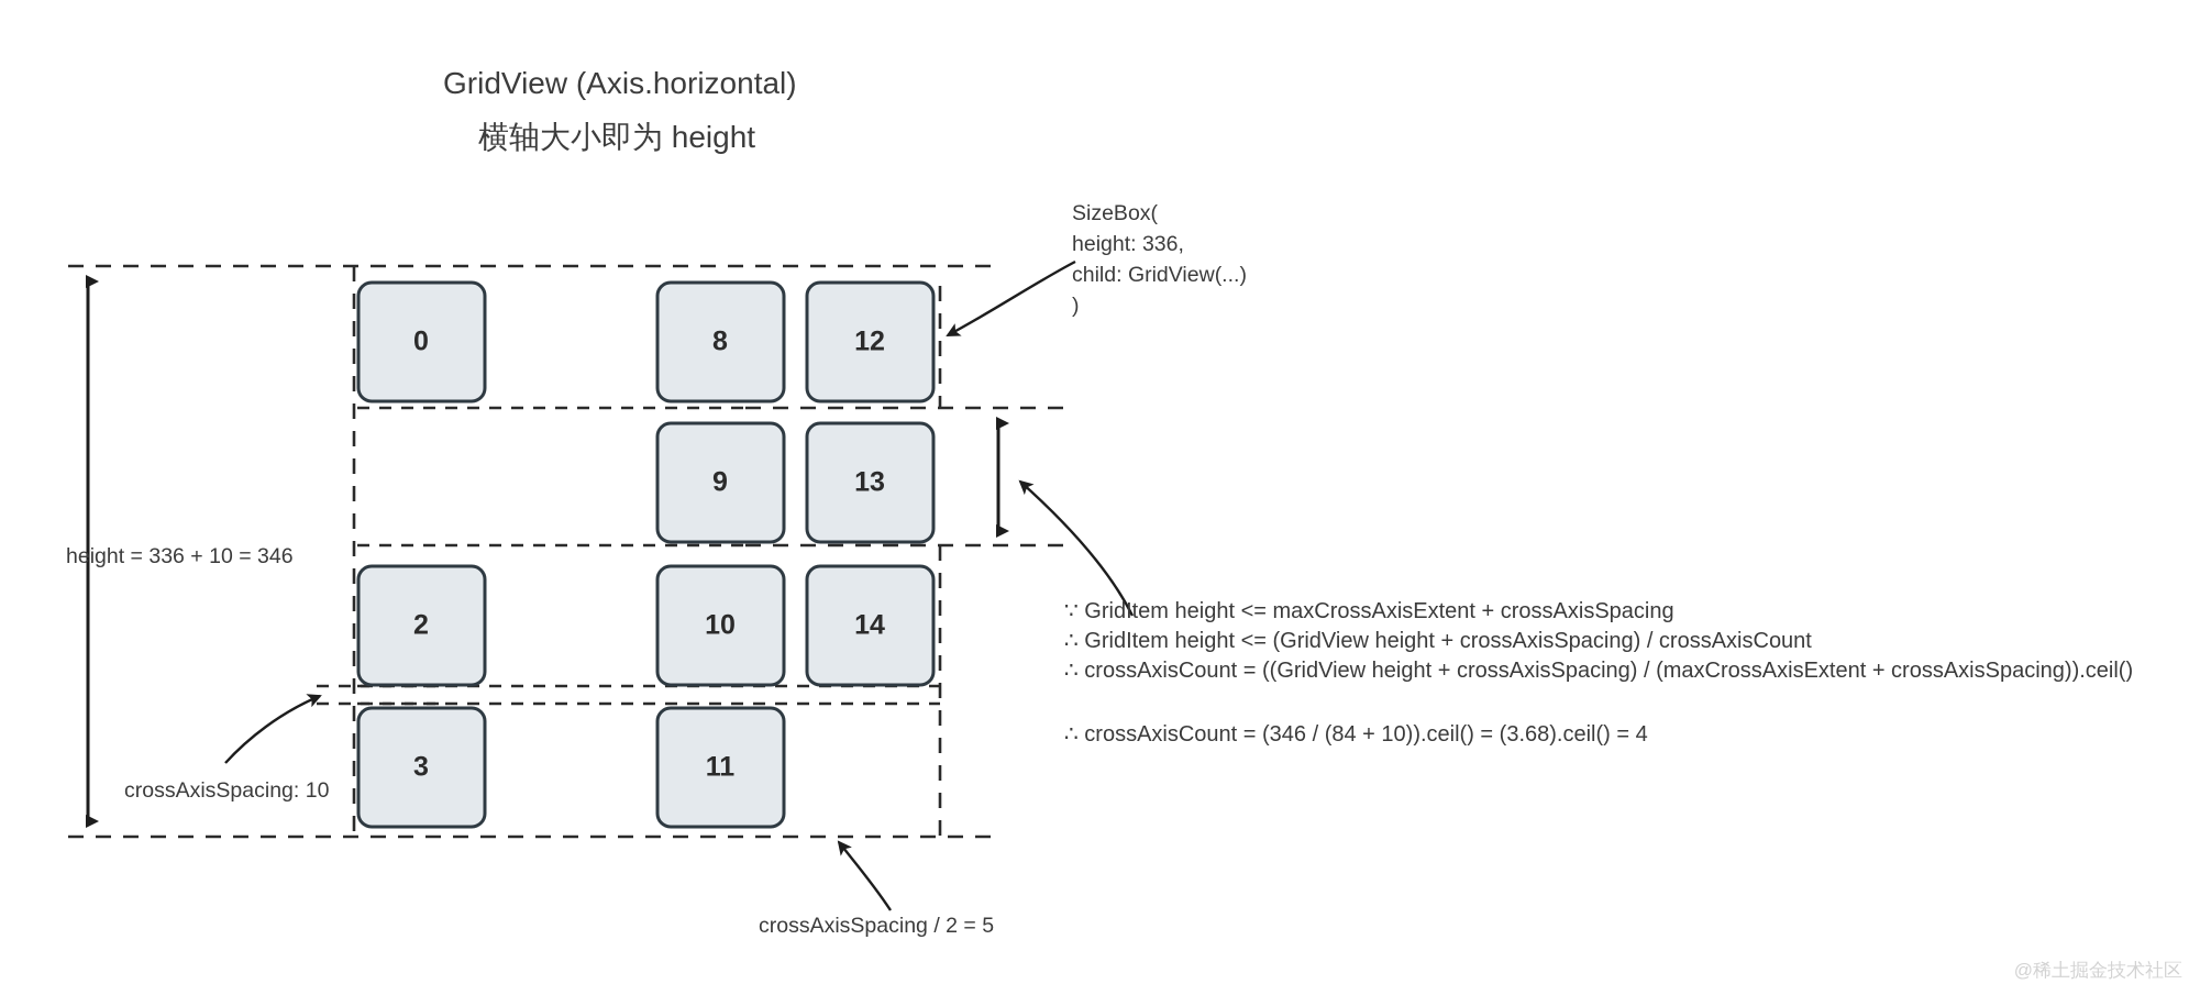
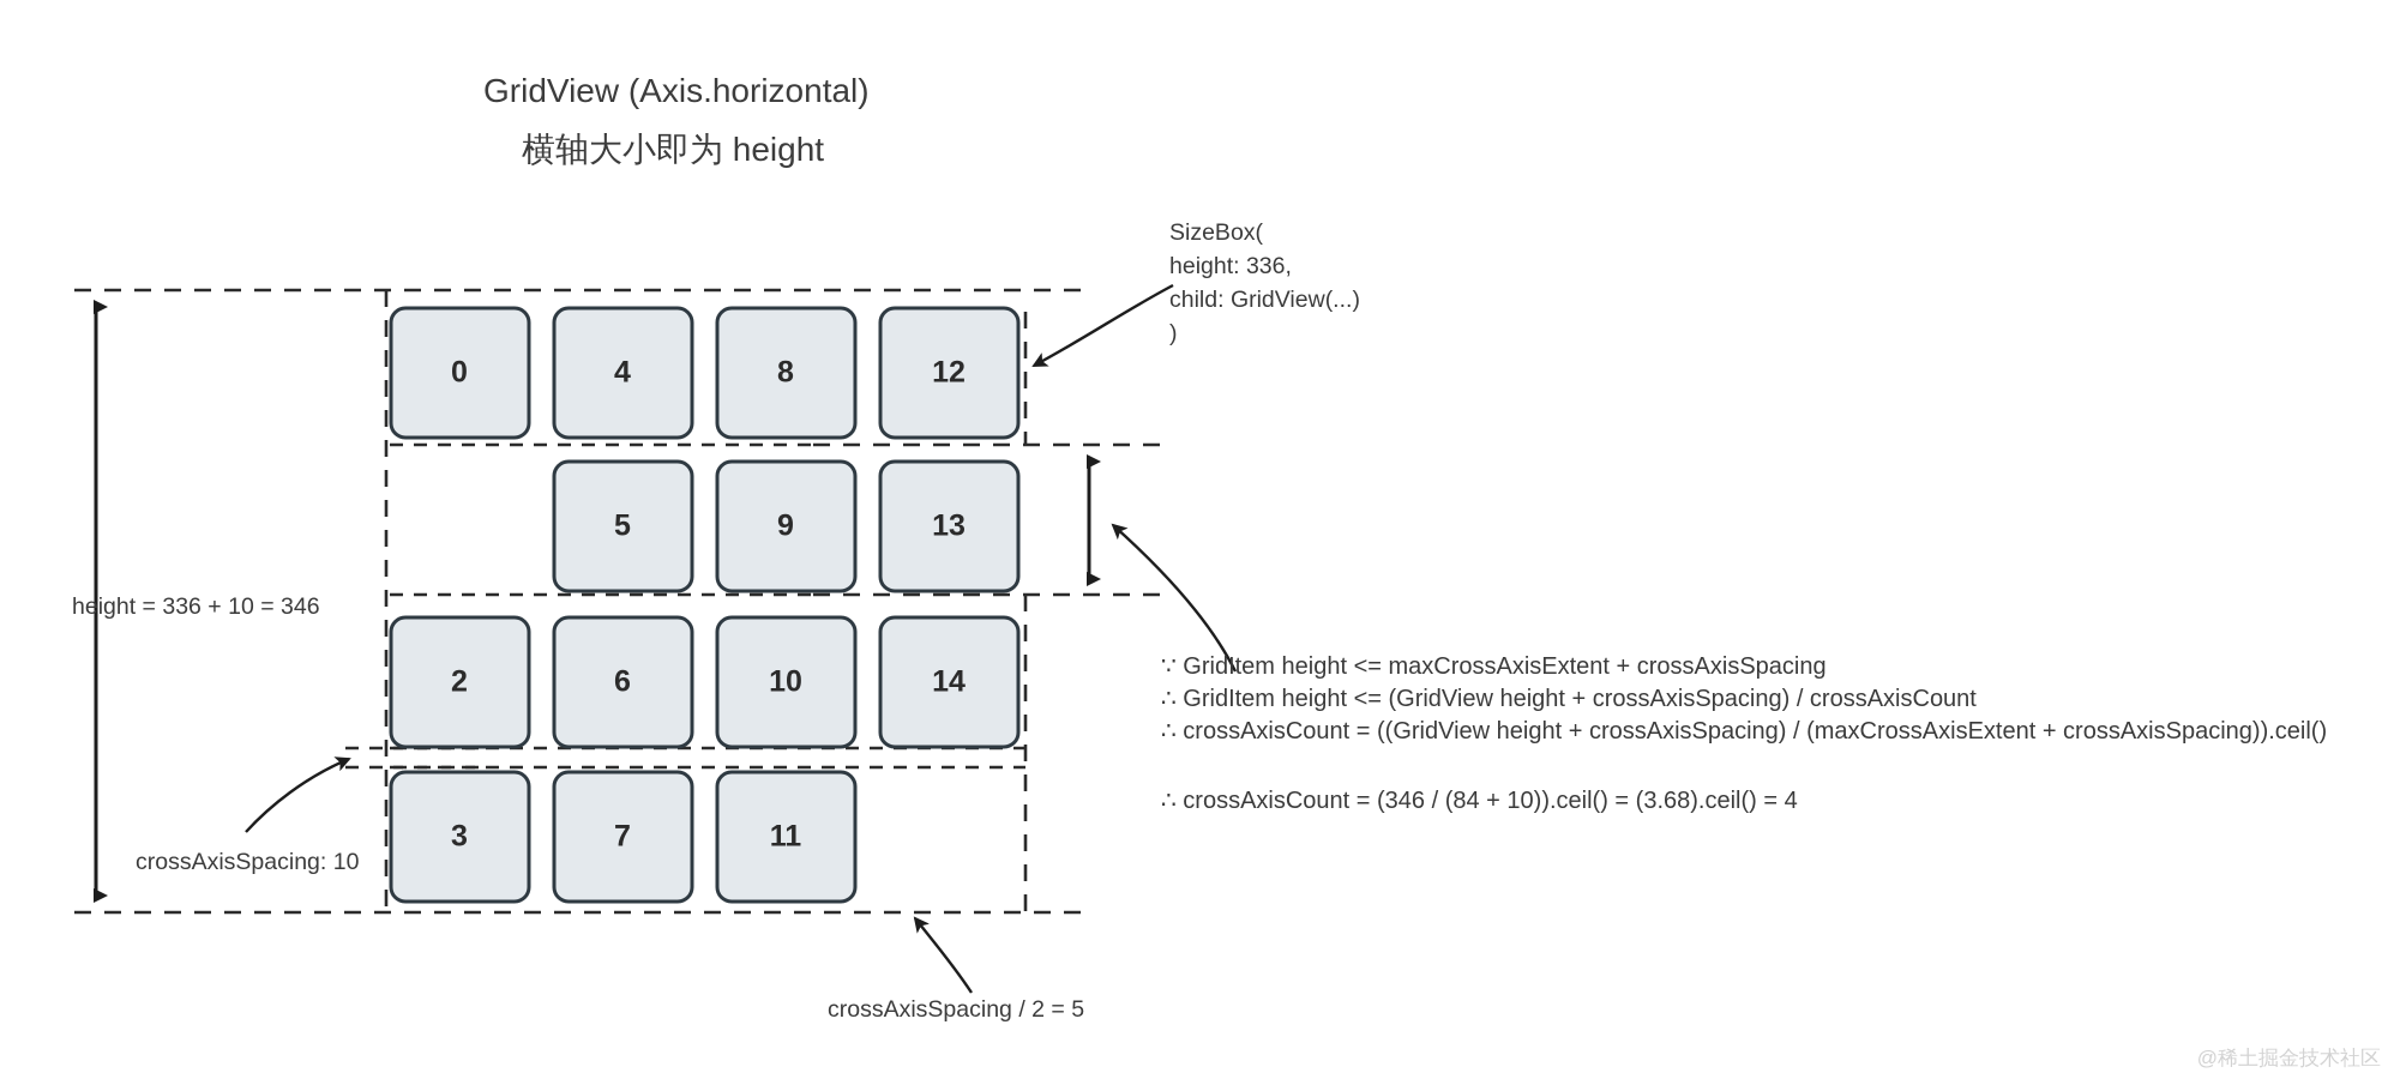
  GridView (Axis.horizontal)
  横轴大小即为 height
  0
  2
  3
+ 4
+ 5
+ 6
+ 7
  8
  9
  10
  11
  12
  13
  14
  height = 336 + 10 = 346
  SizeBox(
  height: 336,
  child: GridView(...)
  )
  crossAxisSpacing: 10
  crossAxisSpacing / 2 = 5
  ∵ GridItem height <= maxCrossAxisExtent + crossAxisSpacing
  ∴ GridItem height <= (GridView height + crossAxisSpacing) / crossAxisCount
  ∴ crossAxisCount = ((GridView height + crossAxisSpacing) / (maxCrossAxisExtent + crossAxisSpacing)).ceil()
  ∴ crossAxisCount = (346 / (84 + 10)).ceil() = (3.68).ceil() = 4
  @稀土掘金技术社区
